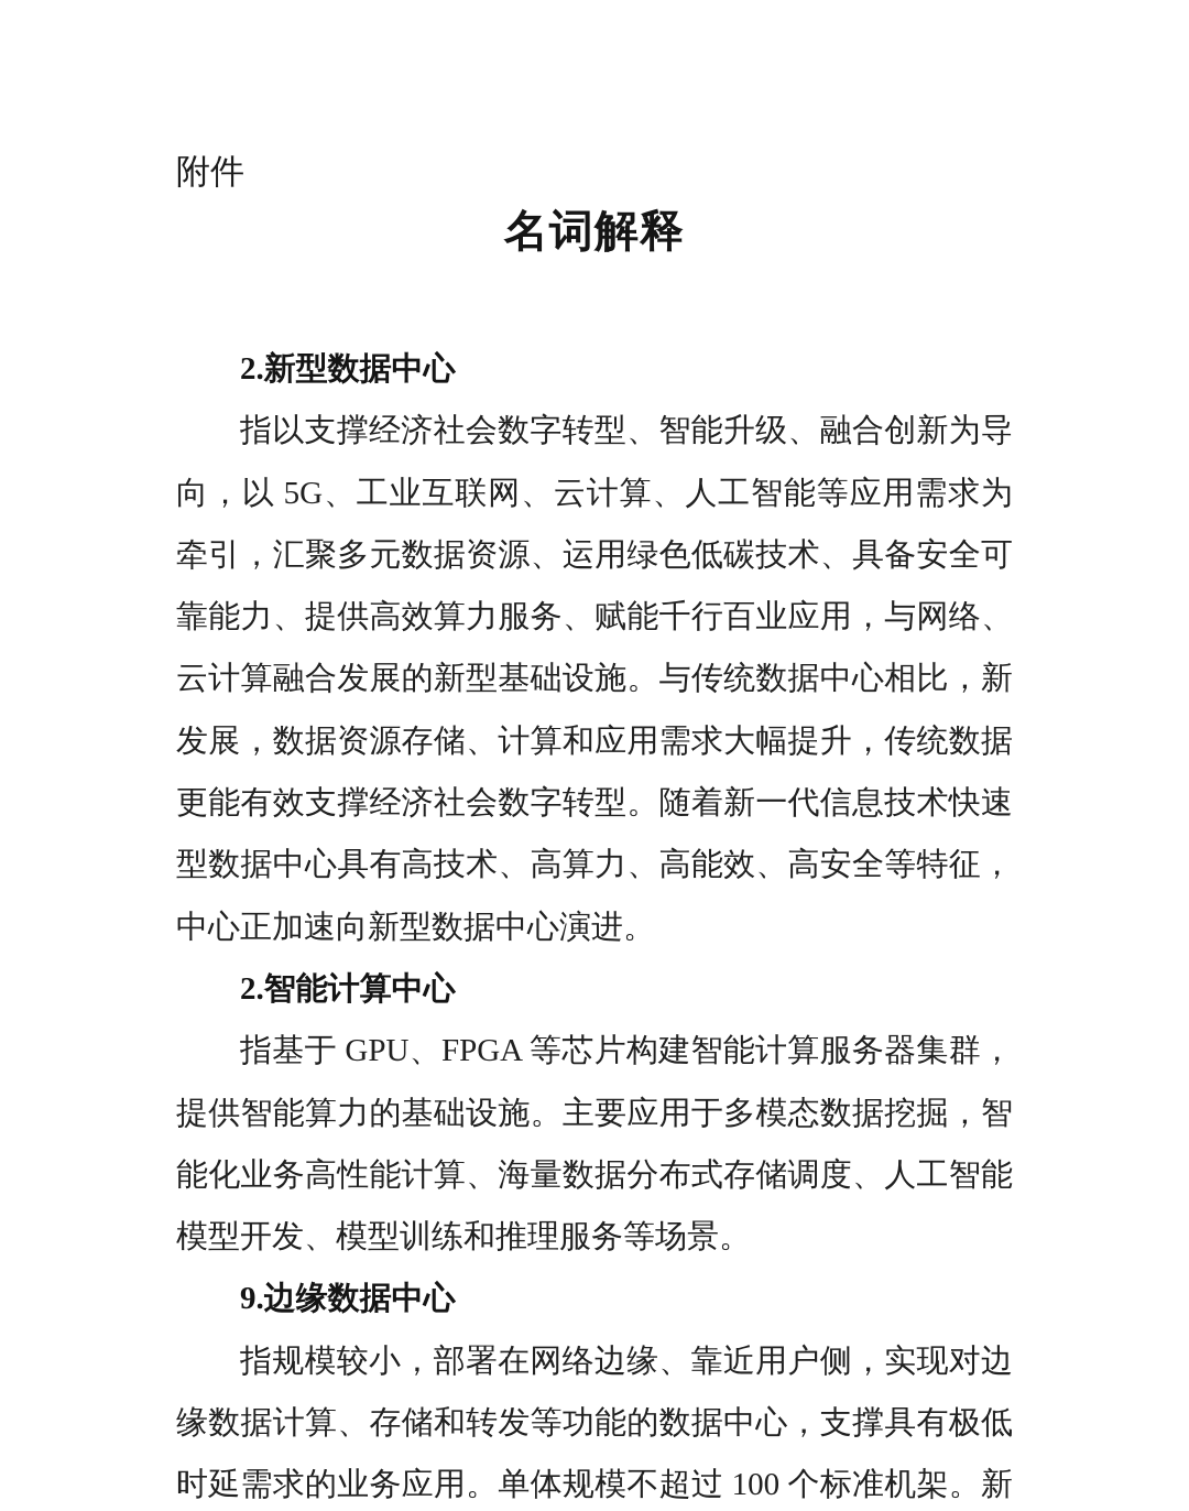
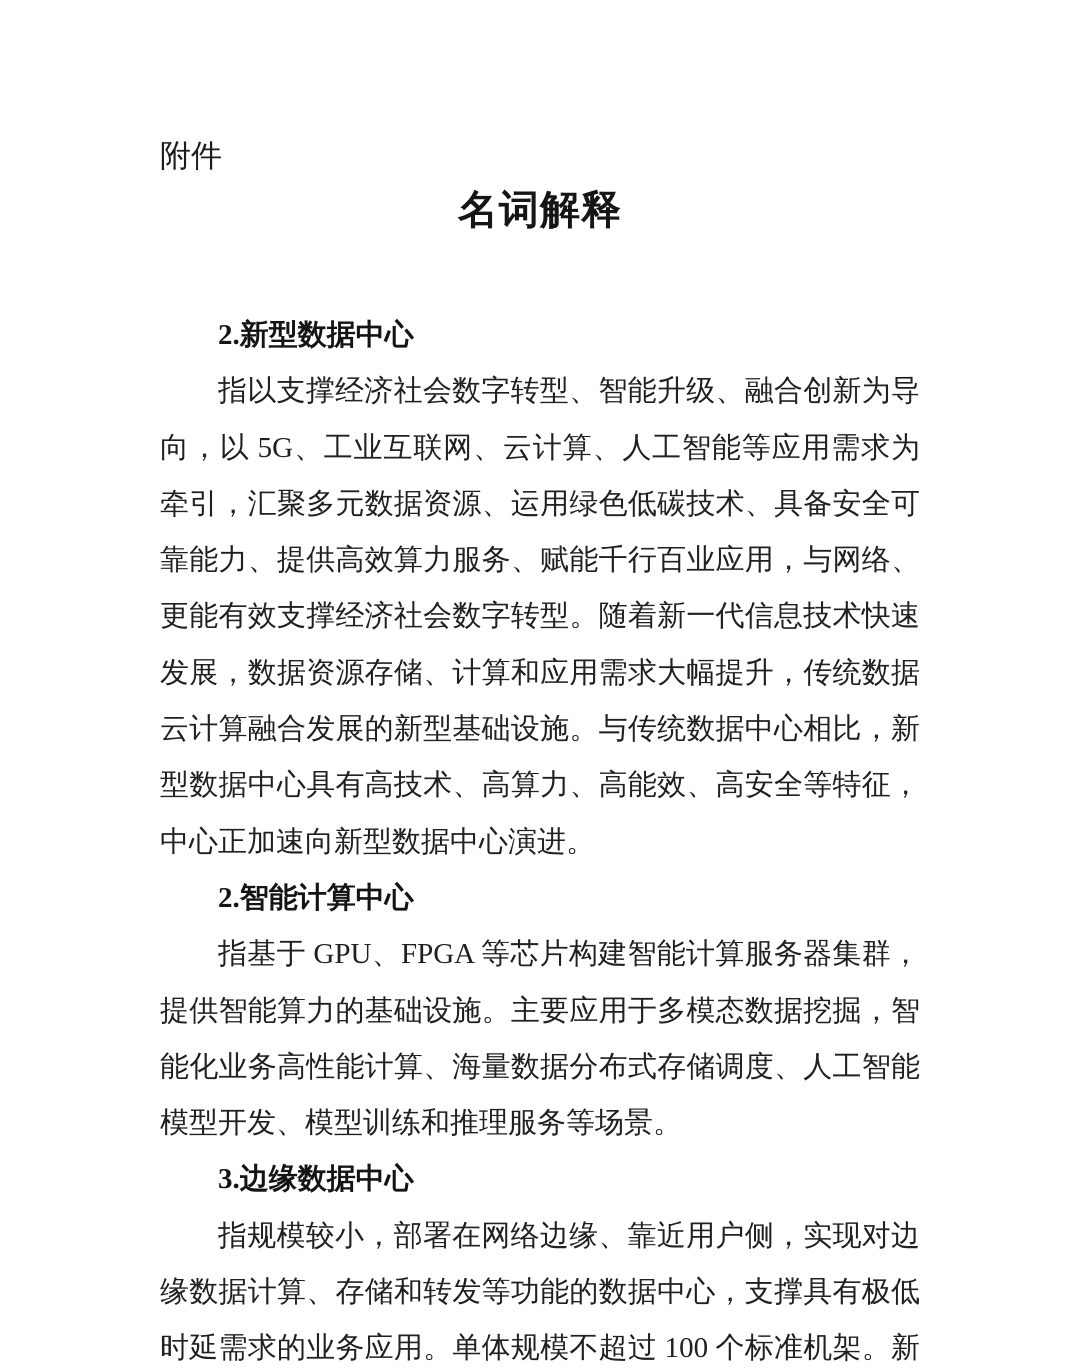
  附件
  名词解释
  2.新型数据中心
  指以支撑经济社会数字转型、智能升级、融合创新为导
  向，以 5G、工业互联网、云计算、人工智能等应用需求为
  牵引，汇聚多元数据资源、运用绿色低碳技术、具备安全可
  靠能力、提供高效算力服务、赋能千行百业应用，与网络、
- 云计算融合发展的新型基础设施。与传统数据中心相比，新
+ 更能有效支撑经济社会数字转型。随着新一代信息技术快速
  发展，数据资源存储、计算和应用需求大幅提升，传统数据
- 更能有效支撑经济社会数字转型。随着新一代信息技术快速
+ 云计算融合发展的新型基础设施。与传统数据中心相比，新
  型数据中心具有高技术、高算力、高能效、高安全等特征，
  中心正加速向新型数据中心演进。
  2.智能计算中心
  指基于 GPU、FPGA 等芯片构建智能计算服务器集群，
  提供智能算力的基础设施。主要应用于多模态数据挖掘，智
  能化业务高性能计算、海量数据分布式存储调度、人工智能
  模型开发、模型训练和推理服务等场景。
- 9.边缘数据中心
+ 3.边缘数据中心
  指规模较小，部署在网络边缘、靠近用户侧，实现对边
  缘数据计算、存储和转发等功能的数据中心，支撑具有极低
  时延需求的业务应用。单体规模不超过 100 个标准机架。新
